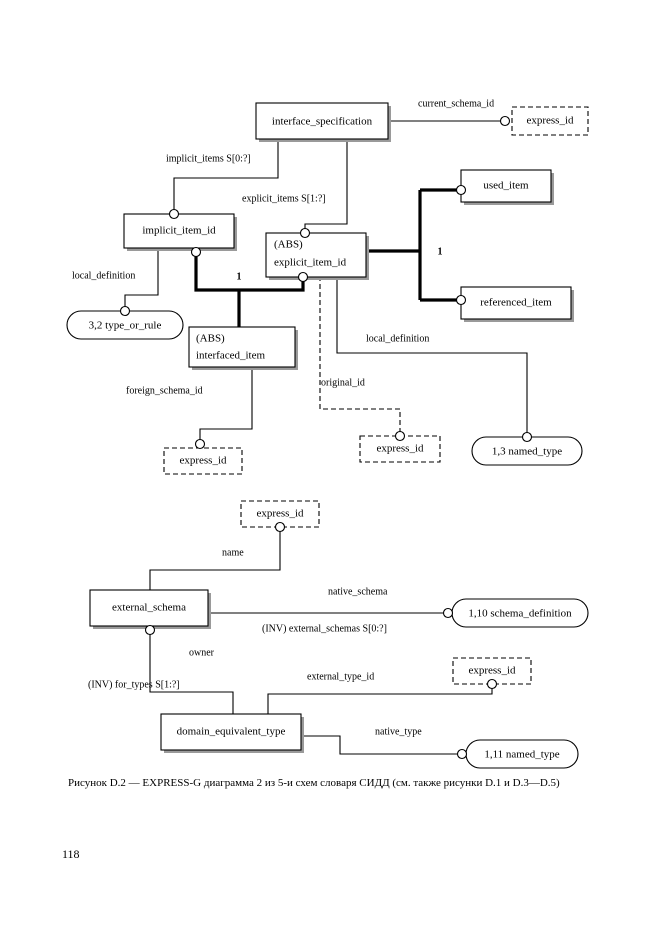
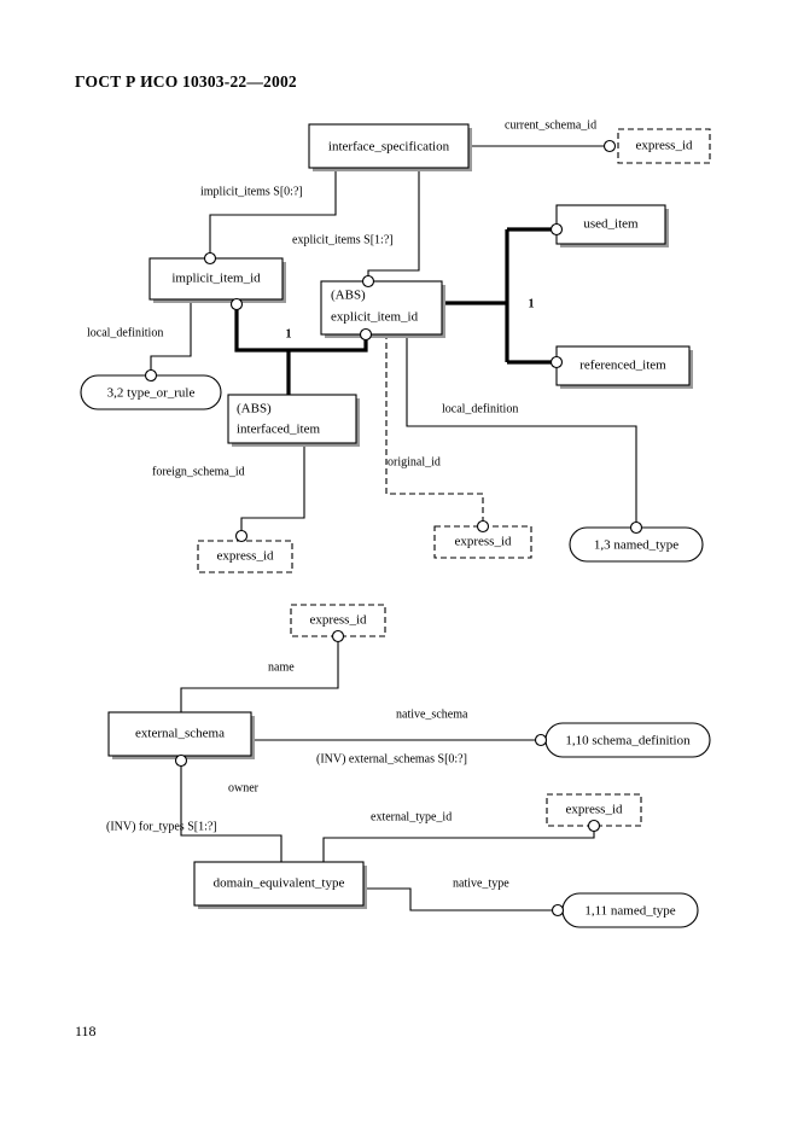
+ ГОСТ Р ИСО 10303-22—2002
  interface_specification
  express_id
  implicit_item_id
  (ABS)
  explicit_item_id
  used_item
  referenced_item
  3,2 type_or_rule
  (ABS)
  interfaced_item
  express_id
  express_id
  1,3 named_type
  current_schema_id
  implicit_items S[0:?]
  explicit_items S[1:?]
  local_definition
  local_definition
  foreign_schema_id
  original_id
  1
  1
  express_id
  external_schema
  1,10 schema_definition
  express_id
  domain_equivalent_type
  1,11 named_type
  name
  native_schema
  (INV) external_schemas S[0:?]
  owner
  (INV) for_types S[1:?]
  external_type_id
  native_type
- Рисунок D.2 — EXPRESS-G диаграмма 2 из 5-и схем словаря СИДД (см. также рисунки D.1 и D.3—D.5)
  118
